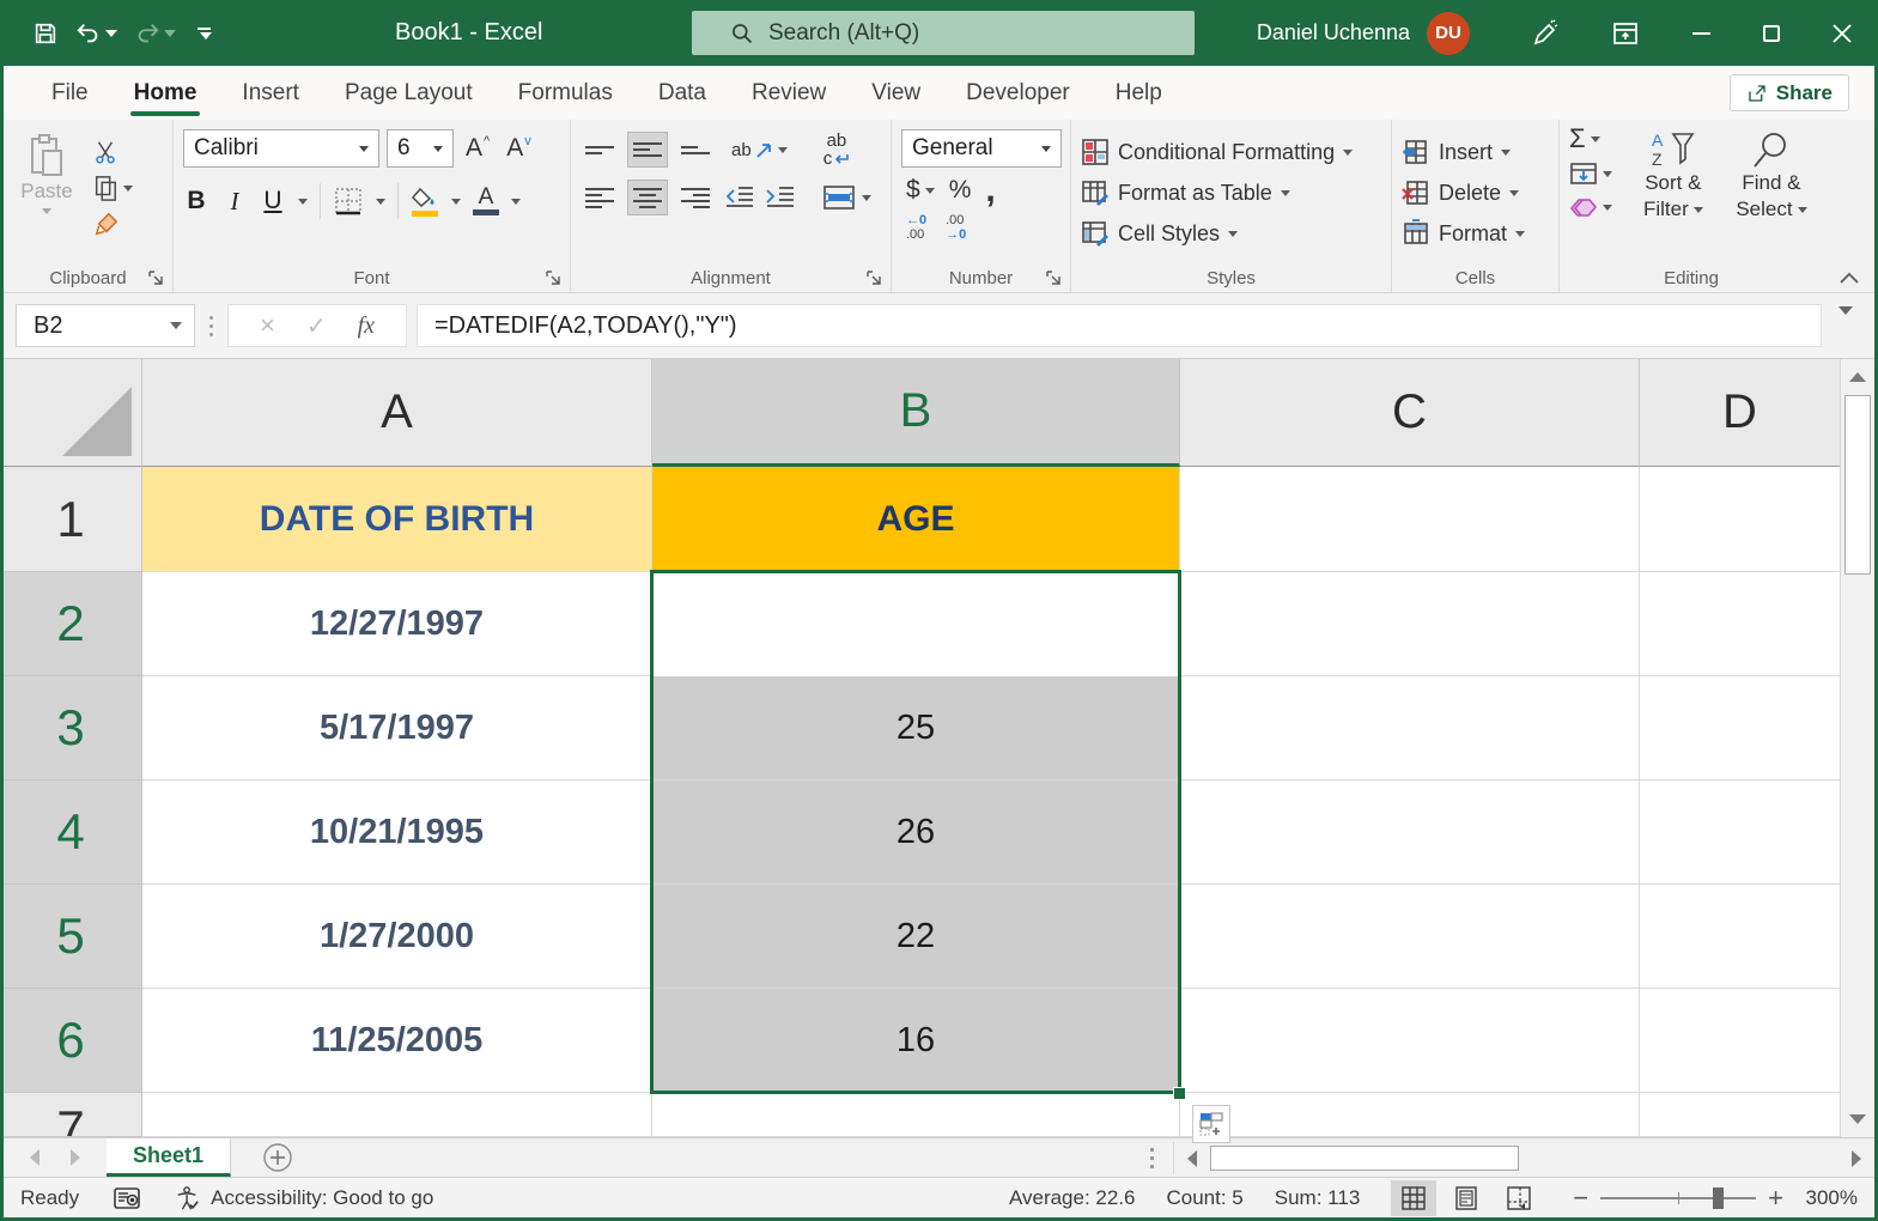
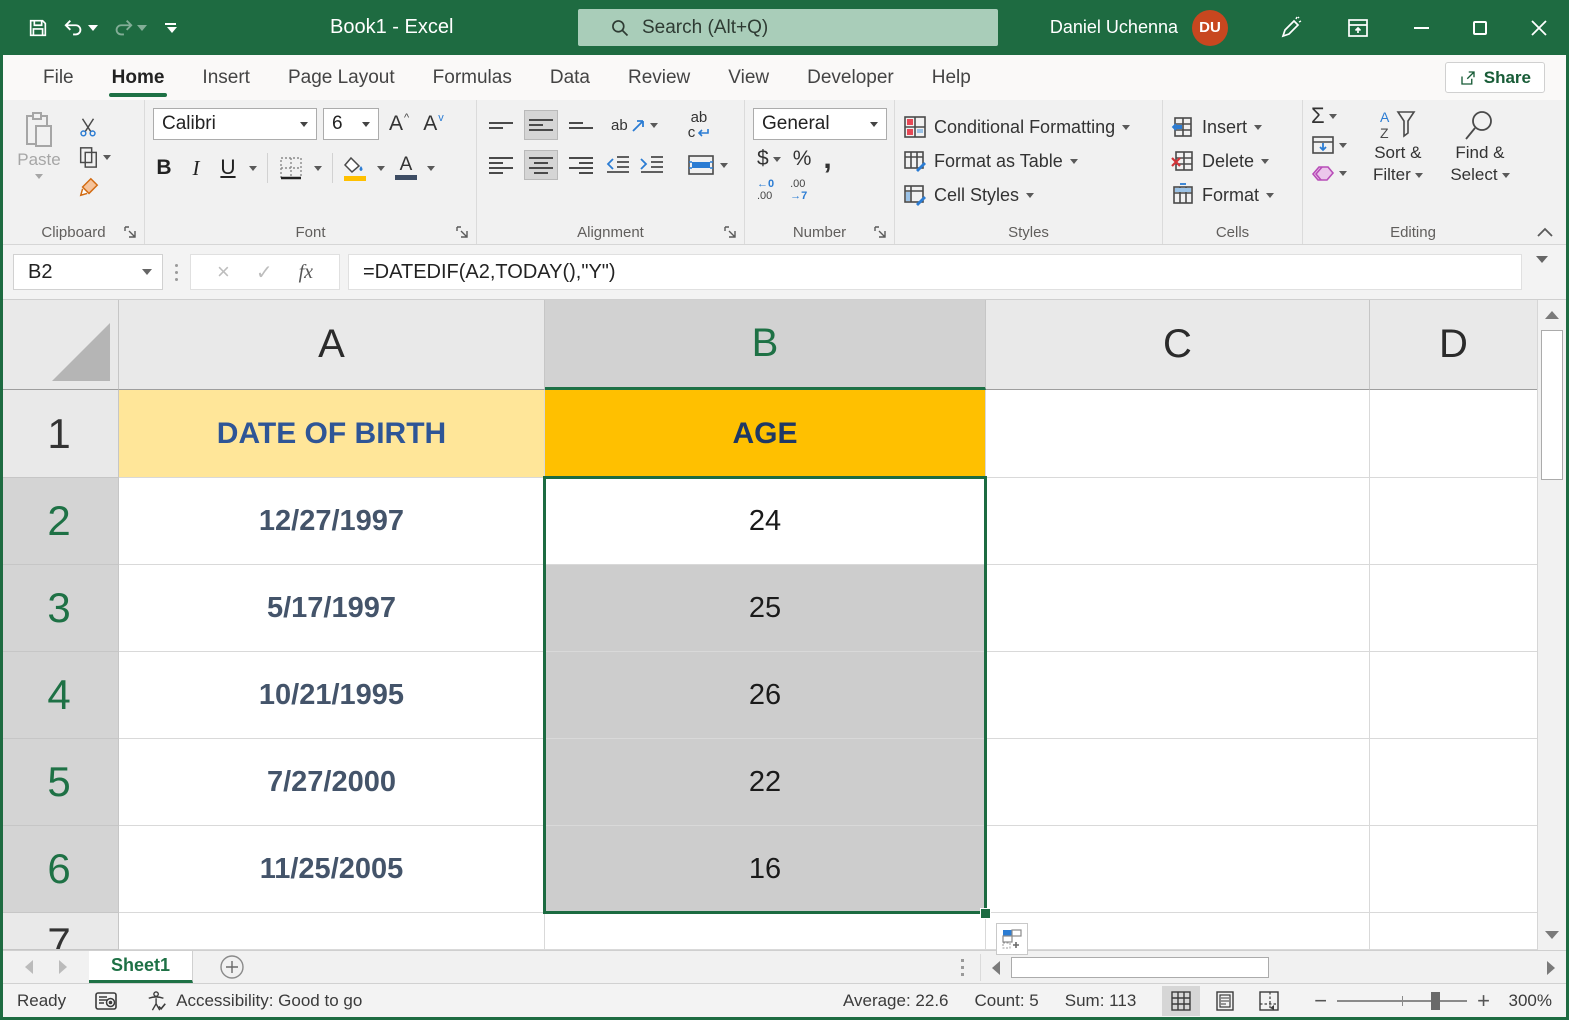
  Book1 - Excel
  Search (Alt+Q)
  Daniel Uchenna
  DU
  File
  Home
  Insert
  Page Layout
  Formulas
  Data
  Review
  View
  Developer
  Help
  Share
  Paste
  Clipboard
  Calibri
  6
  A
  ^
  A
  v
  B
  I
  U
  A
  Font
  ab
  ab
  c
  Alignment
  General
  $
  %
  ,
  ←0
  .00
  .00
- →0
+ →7
  Number
  Conditional Formatting
  Format as Table
  Cell Styles
  Styles
  Insert
  Delete
  Format
  Cells
  Σ
  A
  Z
  Sort &
  Filter
  Find &
  Select
  Editing
  B2
  ×
  ✓
  fx
  =DATEDIF(A2,TODAY(),"Y")
  A
  B
  C
  D
  1
  2
  3
  4
  5
  6
  7
  DATE OF BIRTH
  AGE
  12/27/1997
+ 24
  5/17/1997
  25
  10/21/1995
  26
- 1/27/2000
+ 7/27/2000
  22
  11/25/2005
  16
  Sheet1
  Ready
  Accessibility: Good to go
  Average: 22.6
  Count: 5
  Sum: 113
  −
  +
  300%
